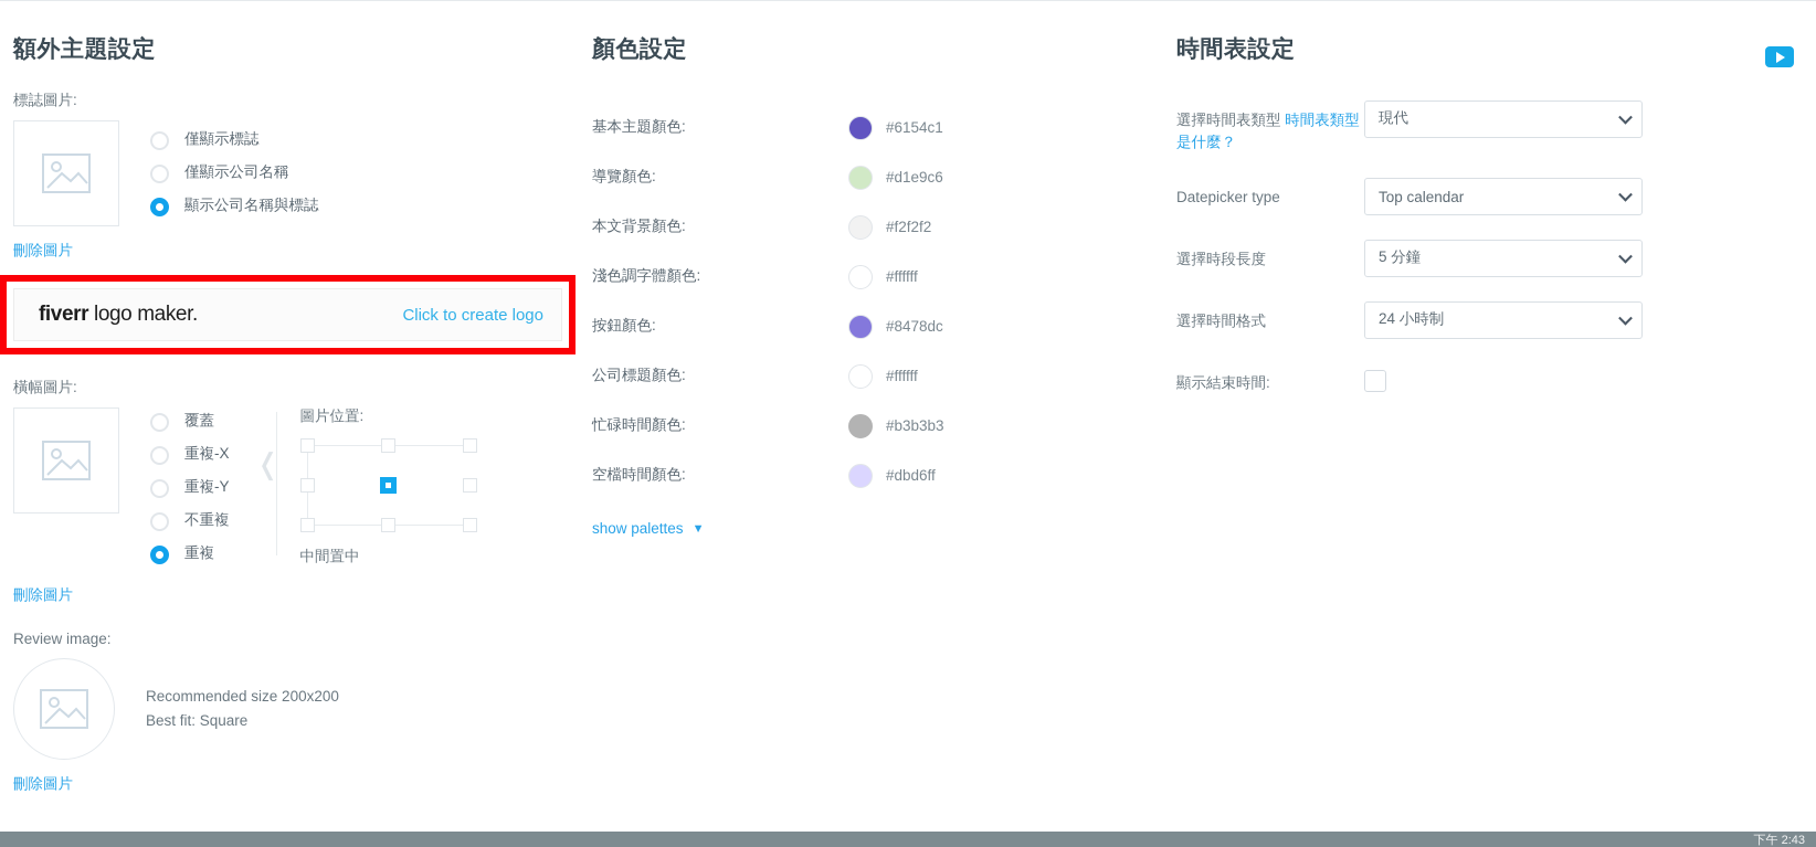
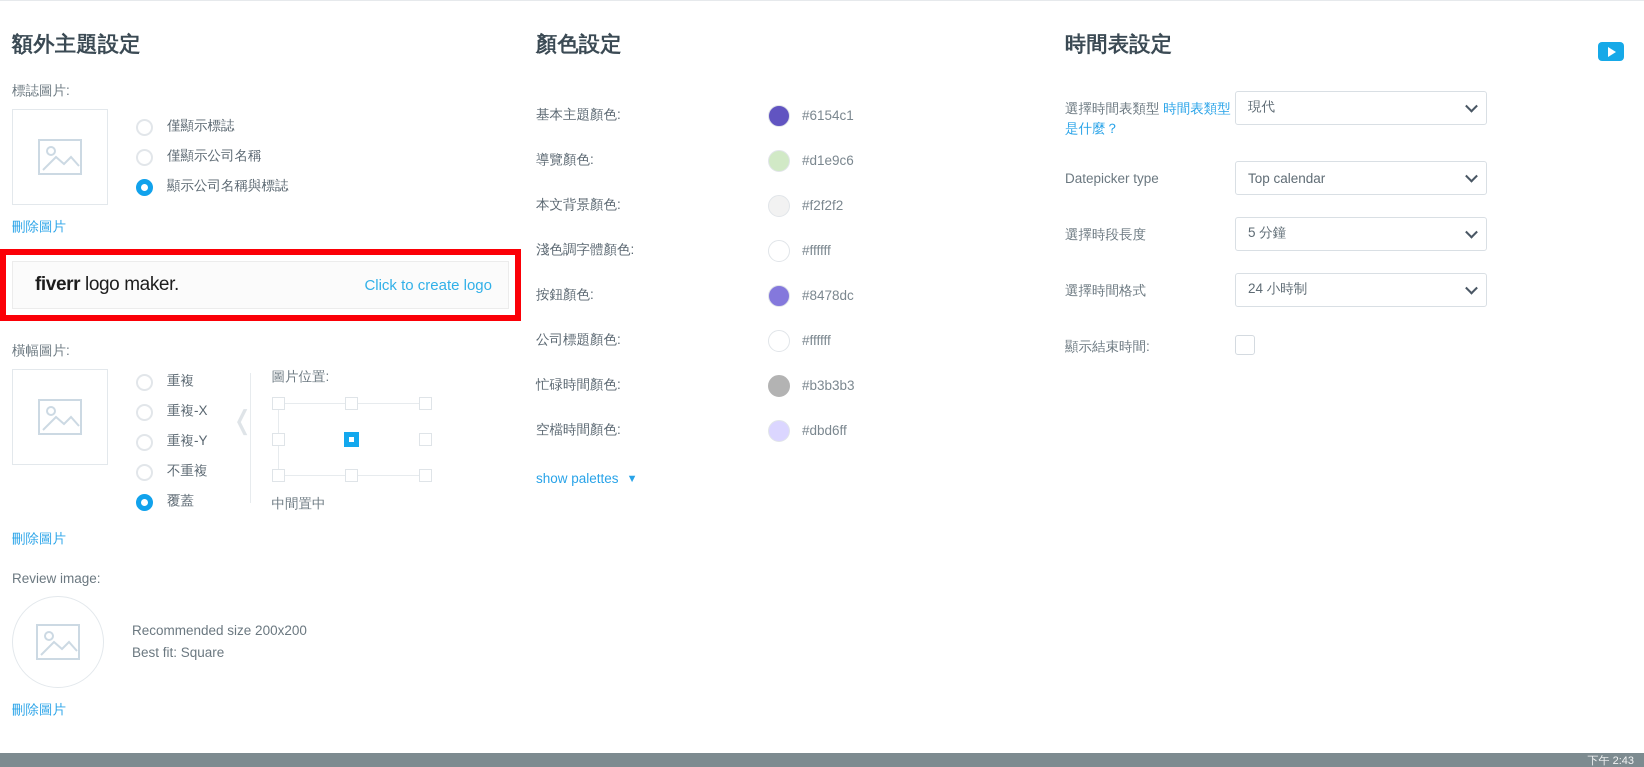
  額外主題設定
  標誌圖片:
  僅顯示標誌
  僅顯示公司名稱
  顯示公司名稱與標誌
  刪除圖片
  橫幅圖片:
- 覆蓋
+ 重複
  重複-X
  重複-Y
  不重複
- 重複
+ 覆蓋
  ❬
  圖片位置:
  中間置中
  刪除圖片
  Review image:
  Recommended size 200x200
  Best fit: Square
  刪除圖片
  fiverr logo maker.
  Click to create logo
  顏色設定
  基本主題顏色:
  #6154c1
  導覽顏色:
  #d1e9c6
  本文背景顏色:
  #f2f2f2
  淺色調字體顏色:
  #ffffff
  按鈕顏色:
  #8478dc
  公司標題顏色:
  #ffffff
  忙碌時間顏色:
  #b3b3b3
  空檔時間顏色:
  #dbd6ff
  show palettes
  ▼
  時間表設定
  選擇時間表類型 時間表類型是什麼？
  現代
  Datepicker type
  Top calendar
  選擇時段長度
  5 分鐘
  選擇時間格式
  24 小時制
  顯示結束時間:
  下午 2:43
